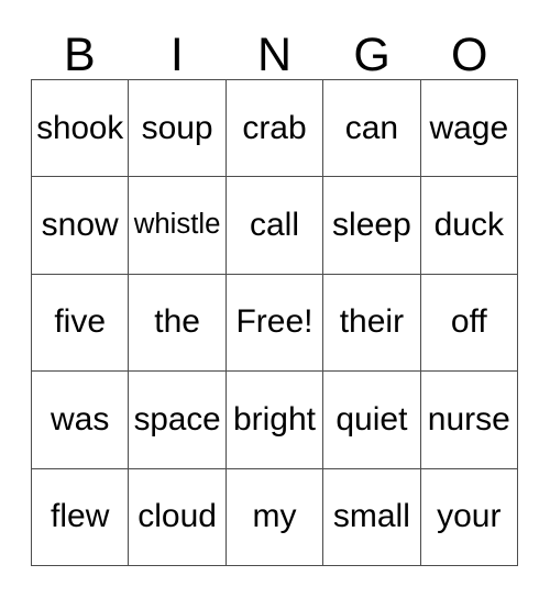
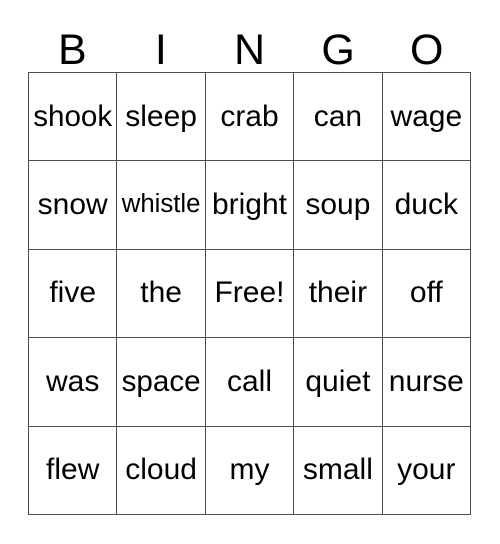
  B
  I
  N
  G
  O
  shook
- soup
+ sleep
  crab
  can
  wage
  snow
  whistle
- call
+ bright
- sleep
+ soup
  duck
  five
  the
  Free!
  their
  off
  was
  space
- bright
+ call
  quiet
  nurse
  flew
  cloud
  my
  small
  your
